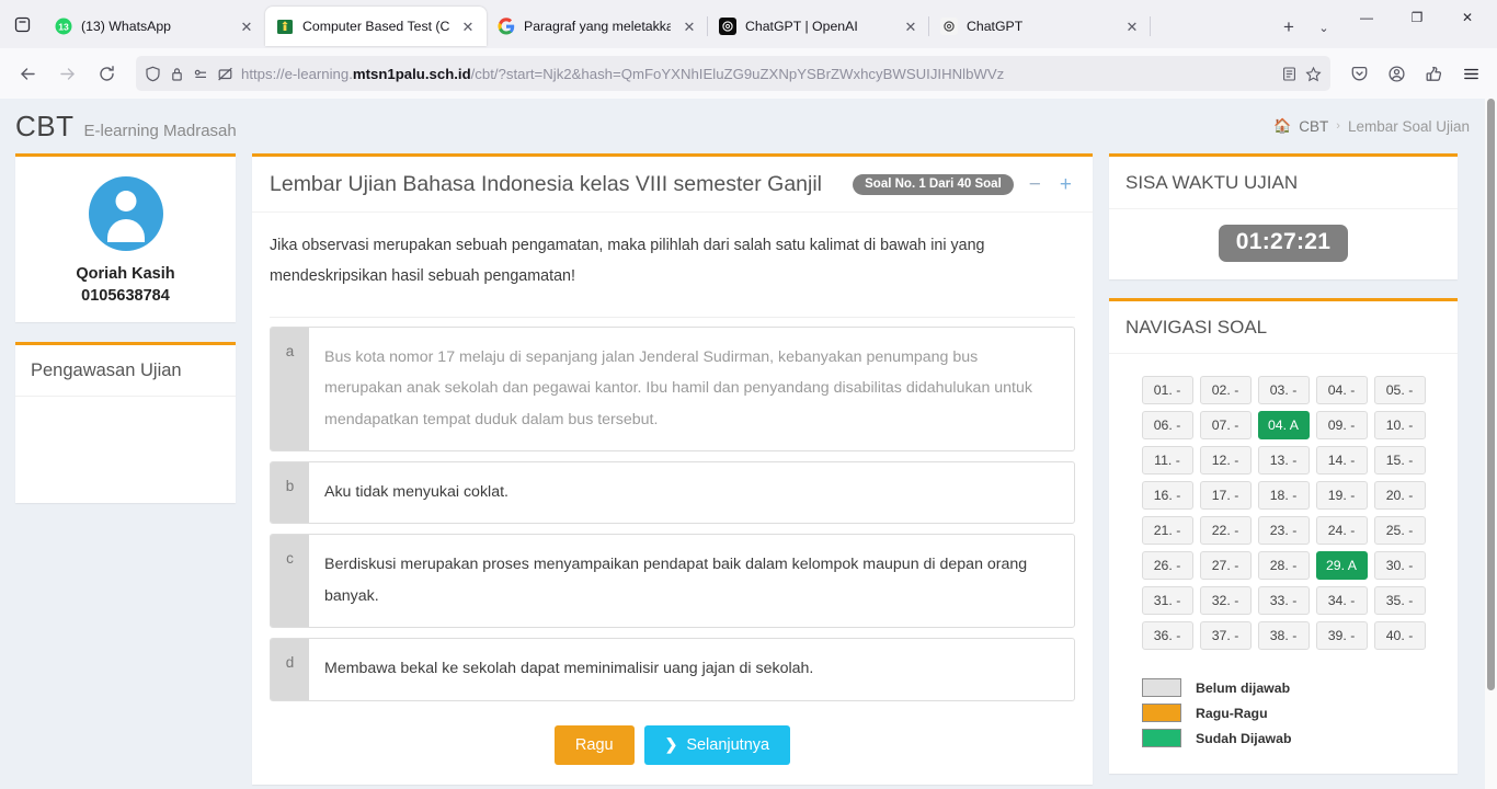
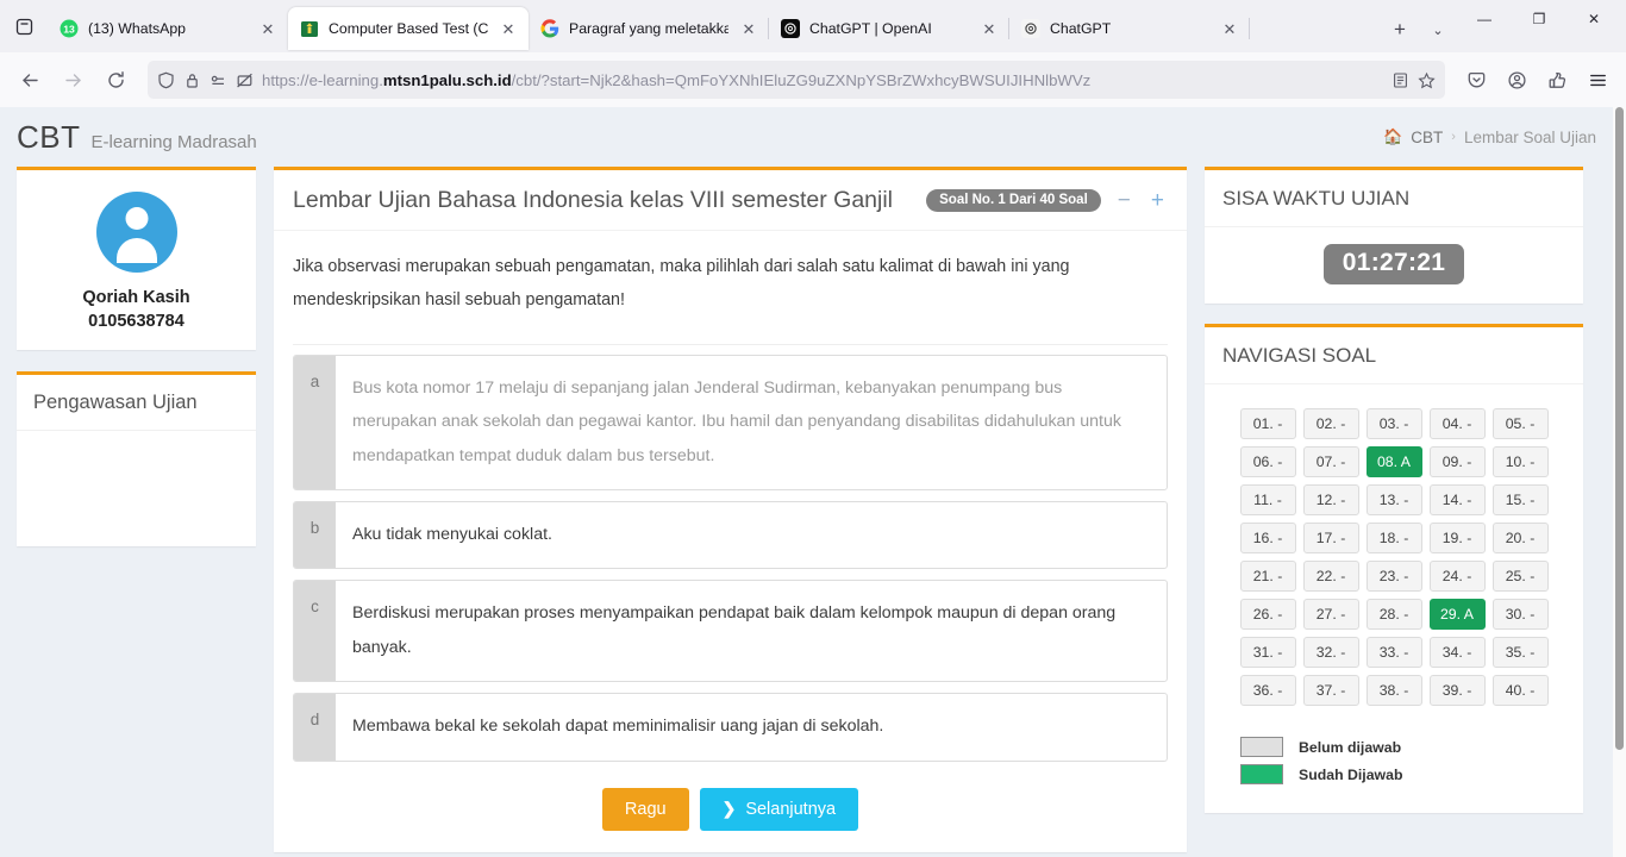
  13
  (13) WhatsApp
  ✕
  Computer Based Test (C
  ✕
  Paragraf yang meletakka
  ✕
  ChatGPT | OpenAI
  ✕
  ChatGPT
  ✕
  +
  ⌄
  —
  ❐
  ✕
  https://e-learning.mtsn1palu.sch.id/cbt/?start=Njk2&hash=QmFoYXNhIEluZG9uZXNpYSBrZWxhcyBWSUIJIHNlbWVz
  CBT
  E-learning Madrasah
  🏠
  CBT
  ›
  Lembar Soal Ujian
  Qoriah Kasih
  0105638784
  Pengawasan Ujian
  Lembar Ujian Bahasa Indonesia kelas VIII semester Ganjil
  Soal No. 1 Dari 40 Soal
  −
  +
  Jika observasi merupakan sebuah pengamatan, maka pilihlah dari salah satu kalimat di bawah ini yang mendeskripsikan hasil sebuah pengamatan!
  a
  Bus kota nomor 17 melaju di sepanjang jalan Jenderal Sudirman, kebanyakan penumpang bus merupakan anak sekolah dan pegawai kantor. Ibu hamil dan penyandang disabilitas didahulukan untuk mendapatkan tempat duduk dalam bus tersebut.
  b
  Aku tidak menyukai coklat.
  c
  Berdiskusi merupakan proses menyampaikan pendapat baik dalam kelompok maupun di depan orang banyak.
  d
  Membawa bekal ke sekolah dapat meminimalisir uang jajan di sekolah.
  Ragu
  ❯
  Selanjutnya
  SISA WAKTU UJIAN
  01:27:21
  NAVIGASI SOAL
  01. -
  02. -
  03. -
  04. -
  05. -
  06. -
  07. -
- 04. A
+ 08. A
  09. -
  10. -
  11. -
  12. -
  13. -
  14. -
  15. -
  16. -
  17. -
  18. -
  19. -
  20. -
  21. -
  22. -
  23. -
  24. -
  25. -
  26. -
  27. -
  28. -
  29. A
  30. -
  31. -
  32. -
  33. -
  34. -
  35. -
  36. -
  37. -
  38. -
  39. -
  40. -
  Belum dijawab
- Ragu-Ragu
  Sudah Dijawab
